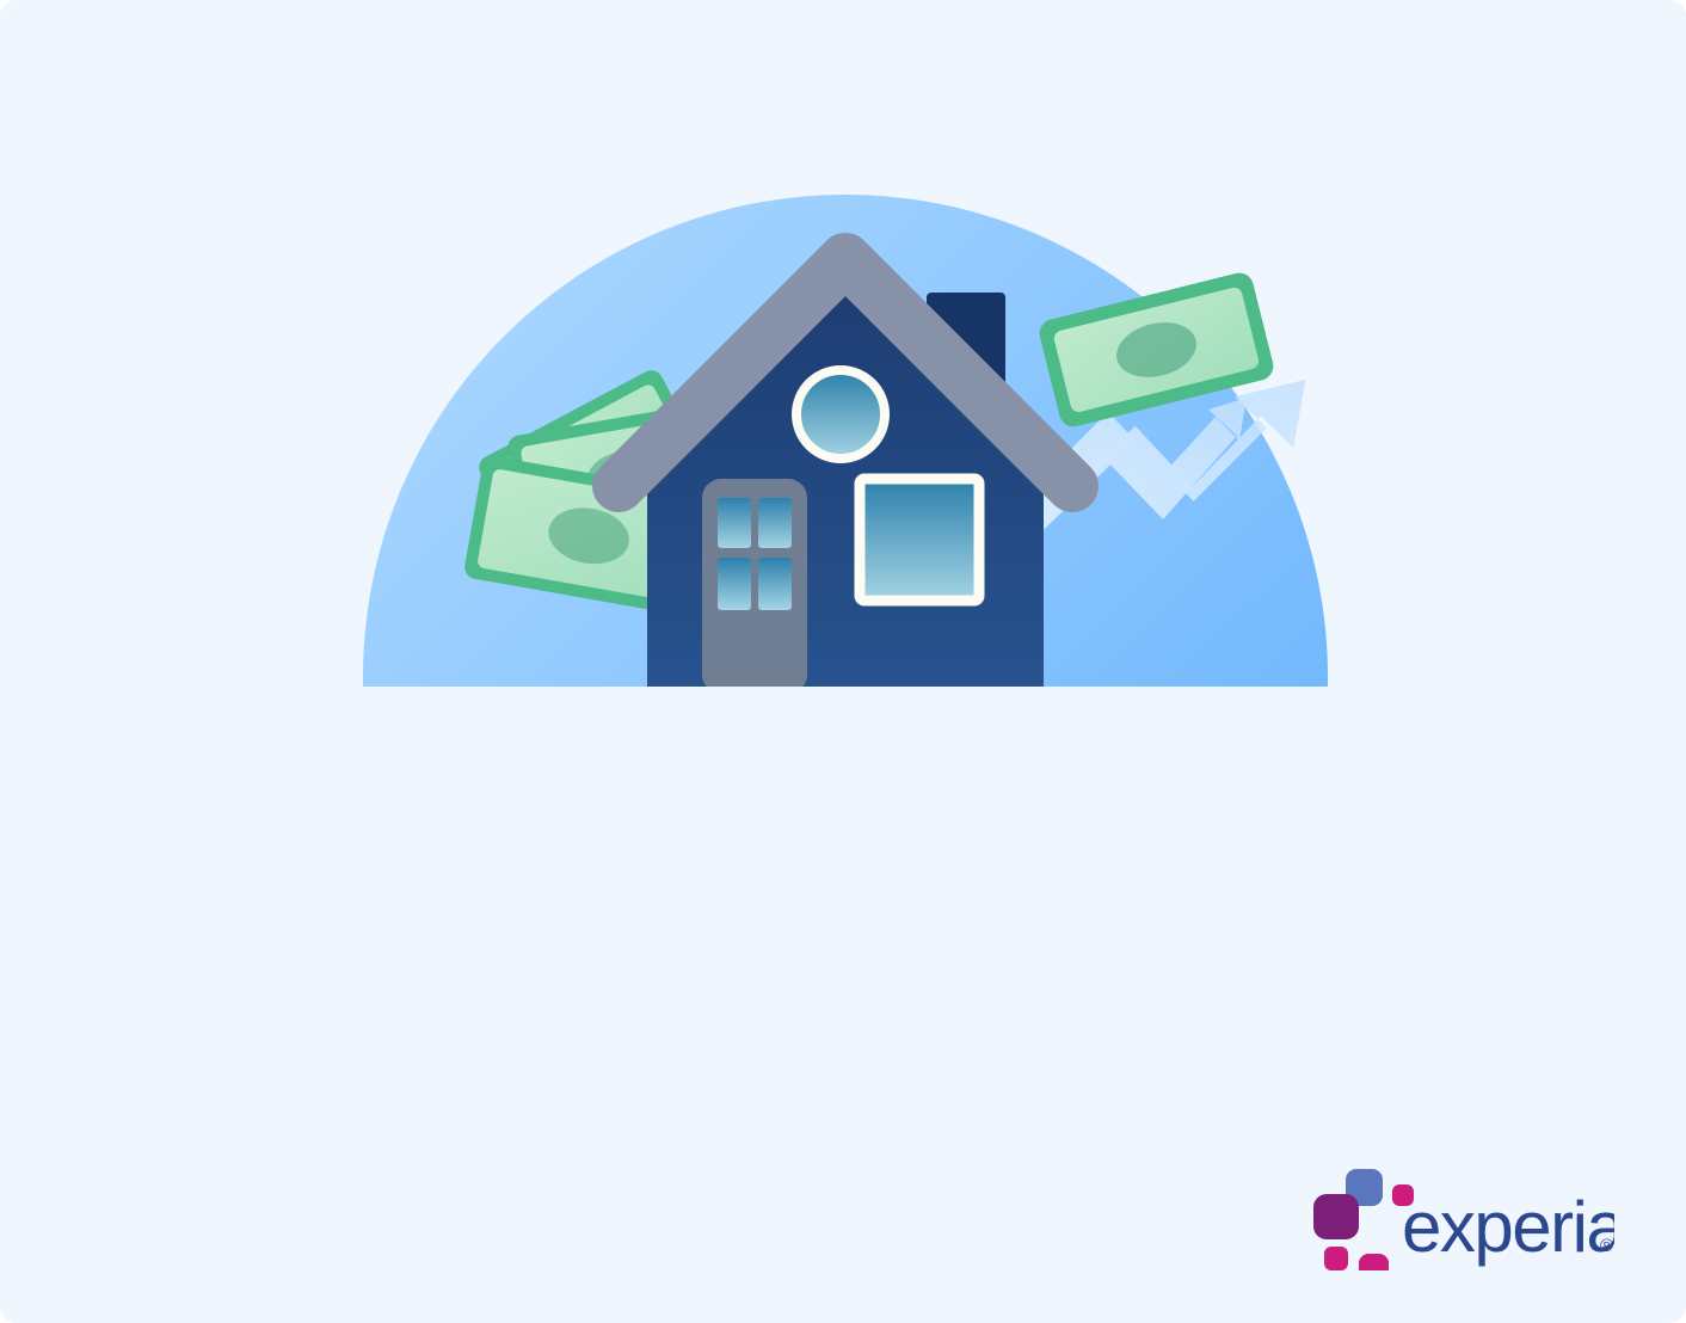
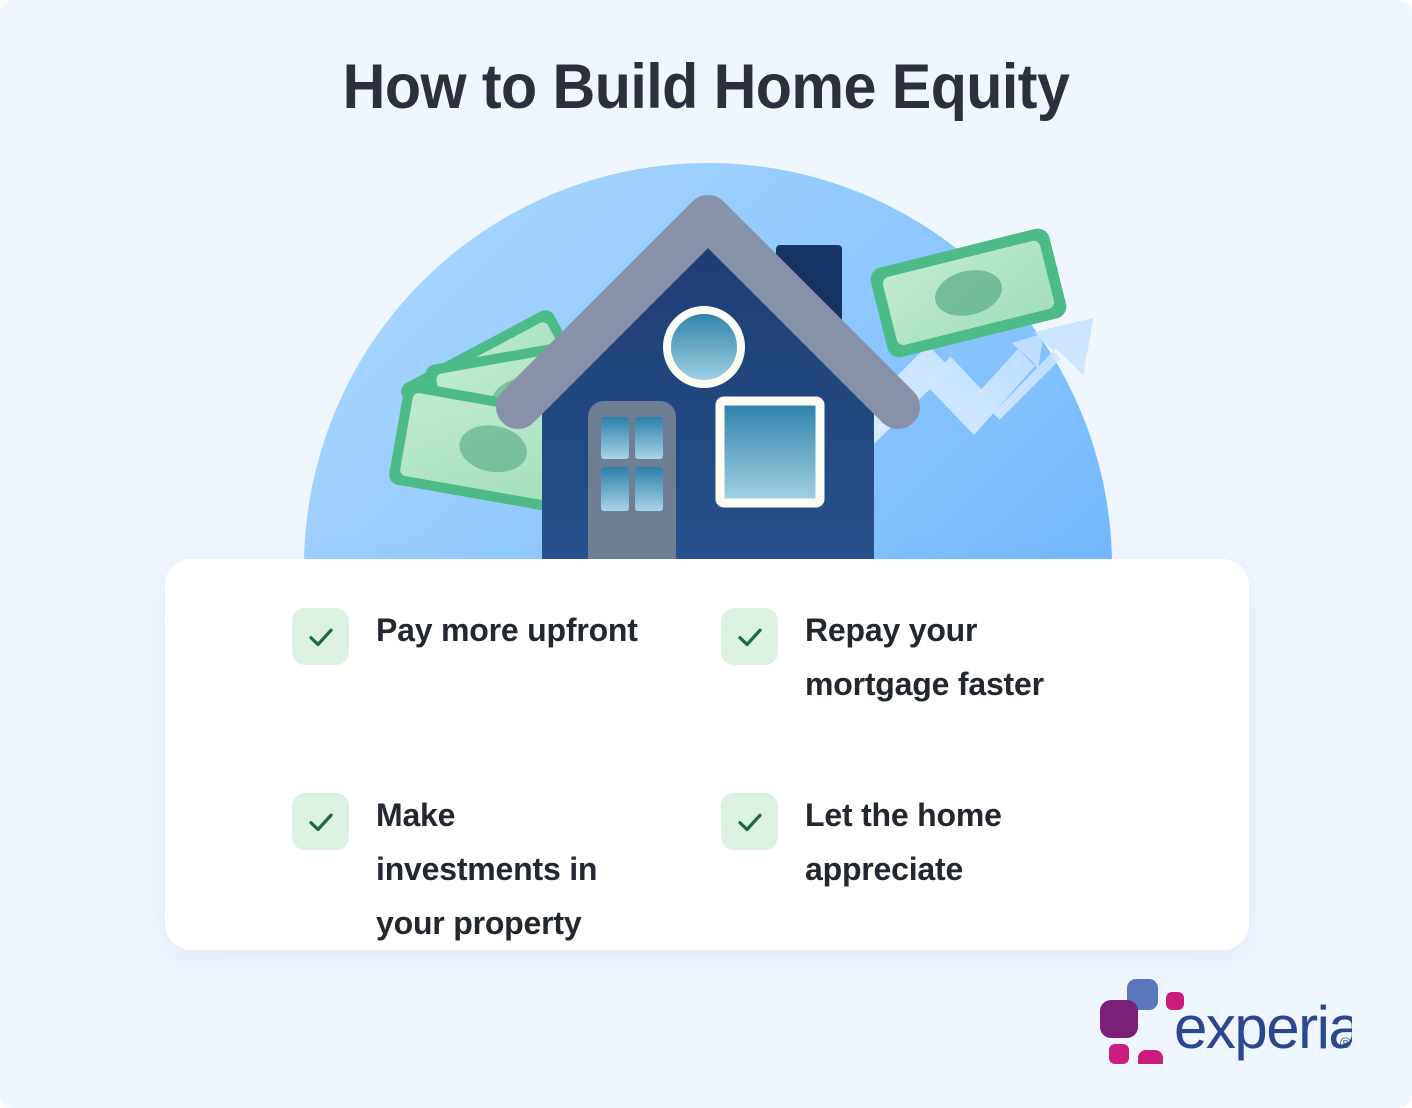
+ How to Build Home Equity
+ Pay more upfront
+ Repay your mortgage faster
+ Make investments in your property
+ Let the home appreciate
  experia
  ®
